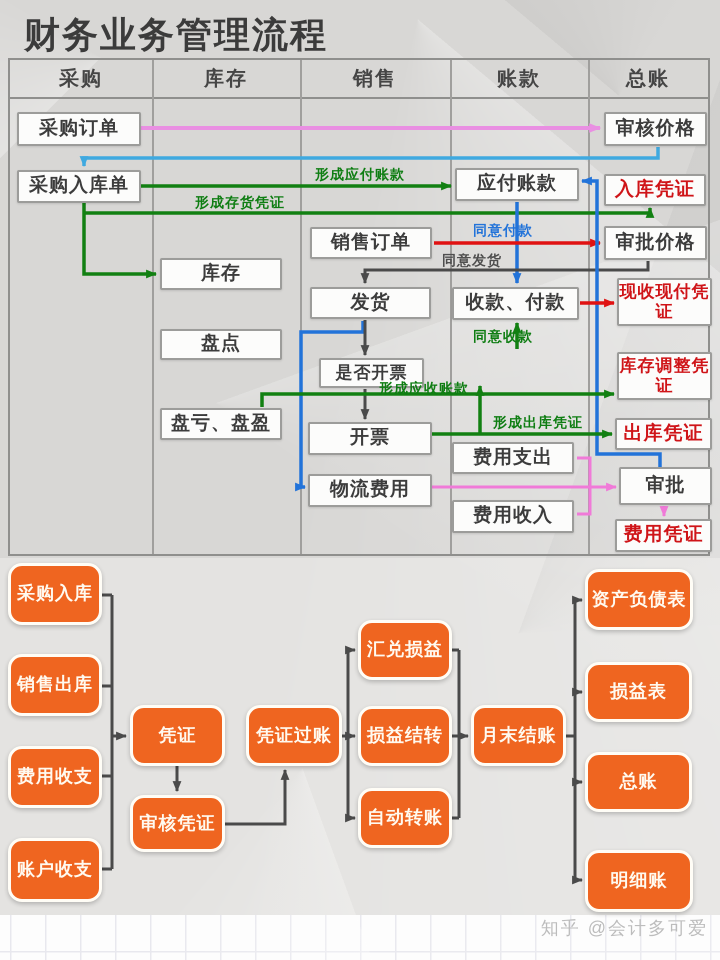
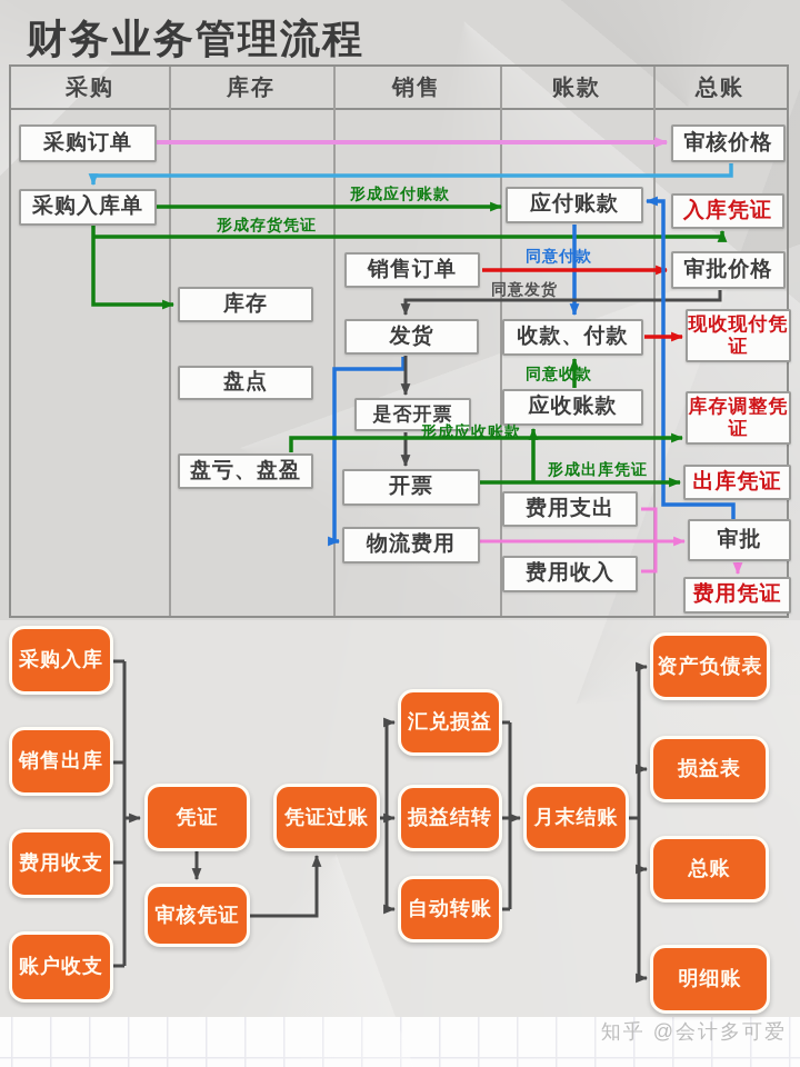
  财务业务管理流程
  采购
  库存
  销售
  账款
  总账
  采购订单
  审核价格
  采购入库单
  应付账款
  入库凭证
  销售订单
  审批价格
  库存
  发货
  收款、付款
  现收现付凭证
  盘点
+ 应收账款
  是否开票
  库存调整凭证
  盘亏、盘盈
  开票
  出库凭证
  费用支出
  物流费用
  审批
  费用收入
  费用凭证
  形成应付账款
  形成存货凭证
  同意付款
  同意发货
  同意收款
  形成应收账款
  形成出库凭证
  采购入库
  销售出库
  费用收支
  账户收支
  凭证
  审核凭证
  凭证过账
  汇兑损益
  损益结转
  自动转账
  月末结账
  资产负债表
  损益表
  总账
  明细账
  知乎 @会计多可爱
